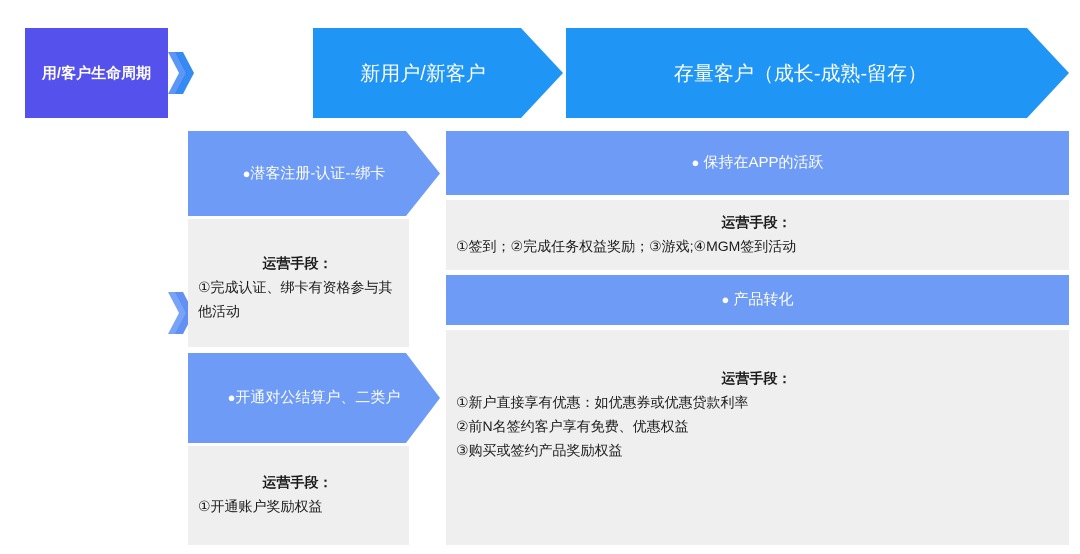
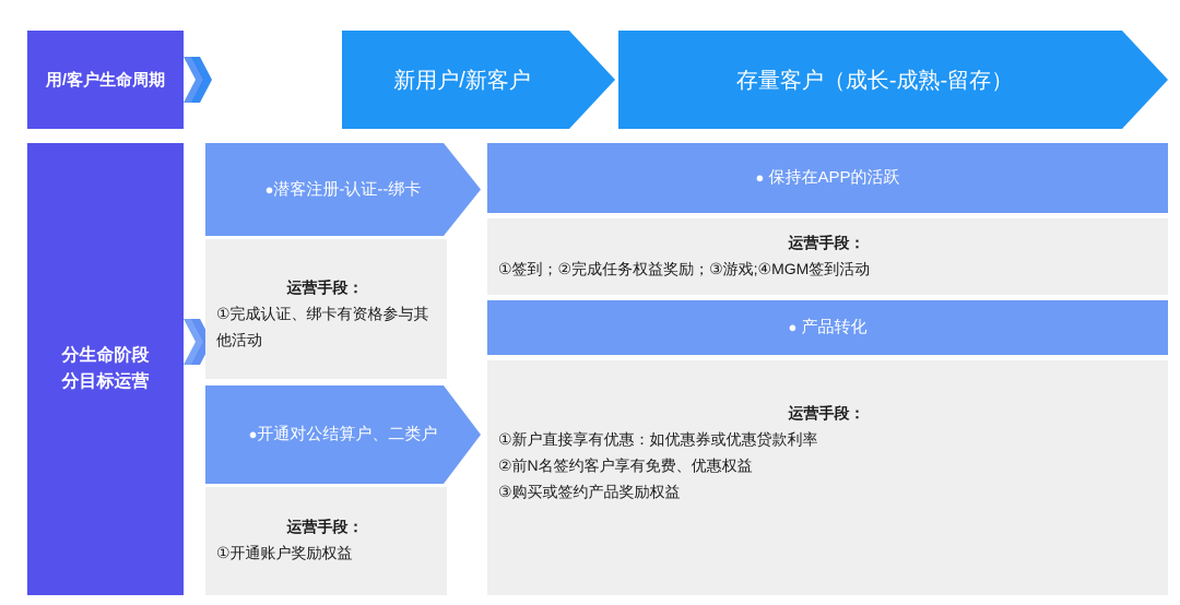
  用/客户生命周期
  新用户/新客户
  存量客户（成长-成熟-留存）
+ 分生命阶段
+ 分目标运营
  ●潜客注册-认证--绑卡
  运营手段：
  ①完成认证、绑卡有资格参与其他活动
  ●开通对公结算户、二类户
  运营手段：
  ①开通账户奖励权益
  ● 保持在APP的活跃
  运营手段：
  ①签到；②完成任务权益奖励；③游戏;④MGM签到活动
  ● 产品转化
  运营手段：
  ①新户直接享有优惠：如优惠券或优惠贷款利率
  ②前N名签约客户享有免费、优惠权益
  ③购买或签约产品奖励权益
